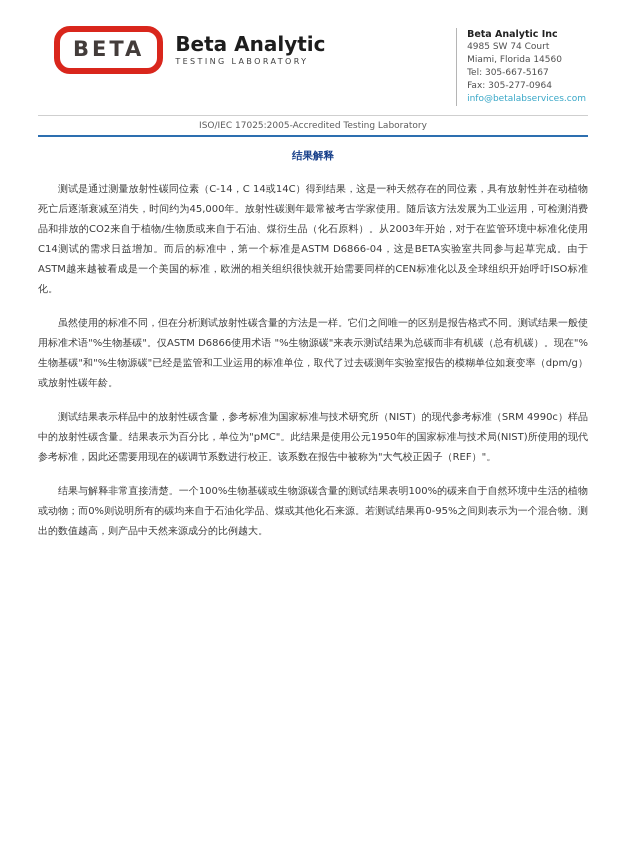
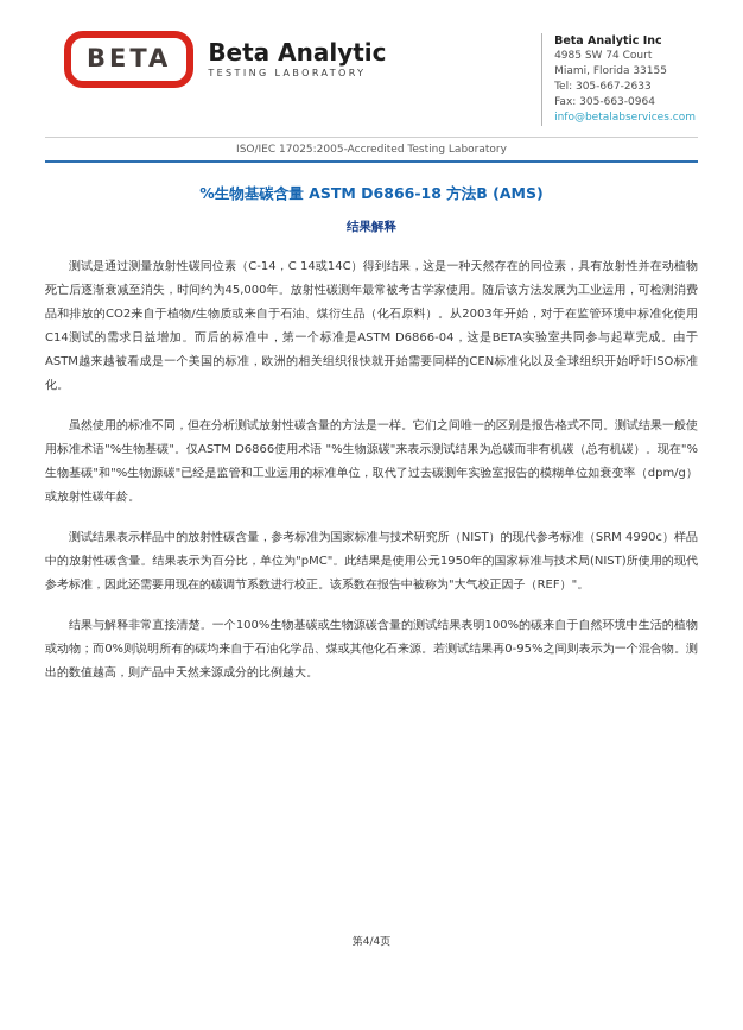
  BETA
  Beta Analytic
  TESTING LABORATORY
  Beta Analytic Inc
  4985 SW 74 Court
- Miami, Florida 14560
+ Miami, Florida 33155
- Tel: 305-667-5167
+ Tel: 305-667-2633
- Fax: 305-277-0964
+ Fax: 305-663-0964
  info@betalabservices.com
  ISO/IEC 17025:2005-Accredited Testing Laboratory
+ %生物基碳含量 ASTM D6866-18 方法B (AMS)
  结果解释
  测试是通过测量放射性碳同位素（C-14，C 14或14C）得到结果，这是一种天然存在的同位素，具有放射性并在动植物死亡后逐渐衰减至消失，时间约为45,000年。放射性碳测年最常被考古学家使用。随后该方法发展为工业运用，可检测消费品和排放的CO2来自于植物/生物质或来自于石油、煤衍生品（化石原料）。从2003年开始，对于在监管环境中标准化使用C14测试的需求日益增加。而后的标准中，第一个标准是ASTM D6866-04，这是BETA实验室共同参与起草完成。由于ASTM越来越被看成是一个美国的标准，欧洲的相关组织很快就开始需要同样的CEN标准化以及全球组织开始呼吁ISO标准化。
  虽然使用的标准不同，但在分析测试放射性碳含量的方法是一样。它们之间唯一的区别是报告格式不同。测试结果一般使用标准术语"%生物基碳"。仅ASTM D6866使用术语 "%生物源碳"来表示测试结果为总碳而非有机碳（总有机碳）。现在"%生物基碳"和"%生物源碳"已经是监管和工业运用的标准单位，取代了过去碳测年实验室报告的模糊单位如衰变率（dpm/g）或放射性碳年龄。
  测试结果表示样品中的放射性碳含量，参考标准为国家标准与技术研究所（NIST）的现代参考标准（SRM 4990c）样品中的放射性碳含量。结果表示为百分比，单位为"pMC"。此结果是使用公元1950年的国家标准与技术局(NIST)所使用的现代参考标准，因此还需要用现在的碳调节系数进行校正。该系数在报告中被称为"大气校正因子（REF）"。
  结果与解释非常直接清楚。一个100%生物基碳或生物源碳含量的测试结果表明100%的碳来自于自然环境中生活的植物或动物；而0%则说明所有的碳均来自于石油化学品、煤或其他化石来源。若测试结果再0-95%之间则表示为一个混合物。测出的数值越高，则产品中天然来源成分的比例越大。
+ 第4/4页
